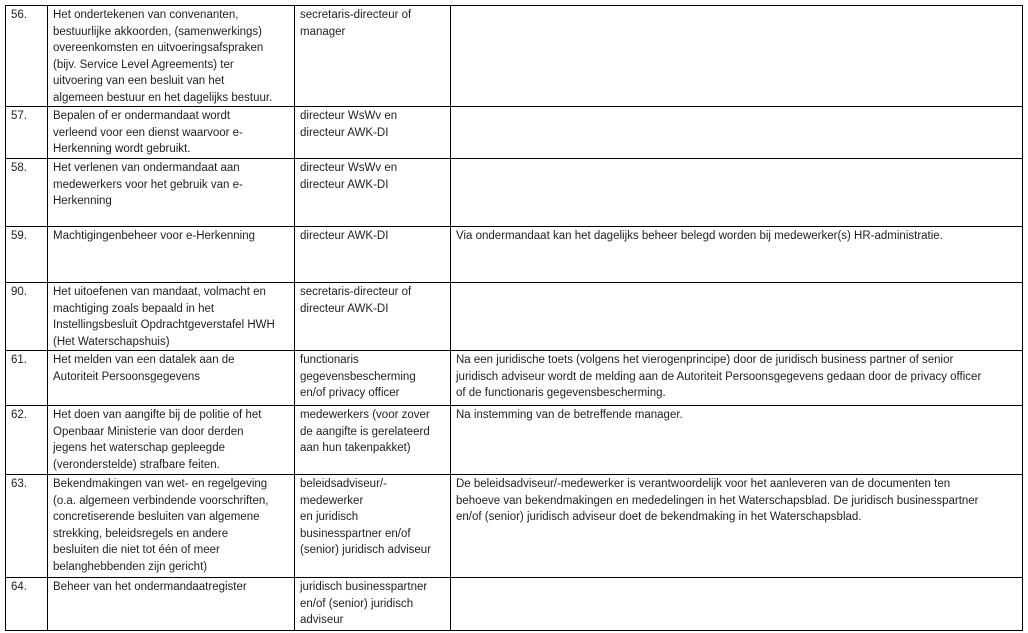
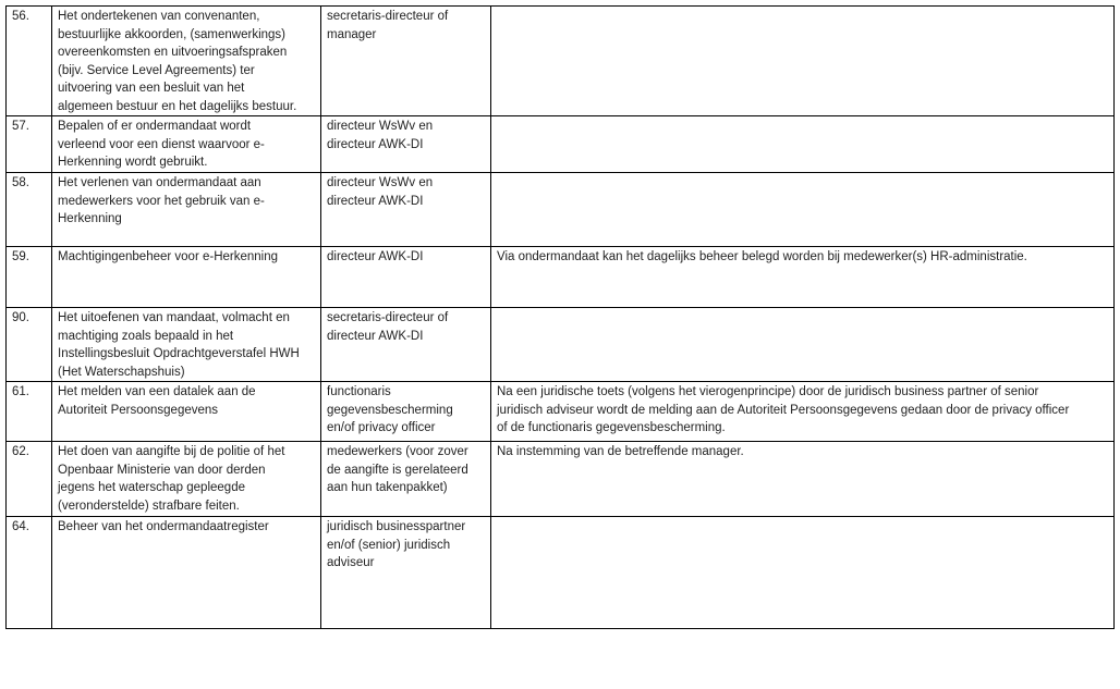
  56.	Het ondertekenen van convenanten, bestuurlijke akkoorden, (samenwerkings) overeenkomsten en uitvoeringsafspraken (bijv. Service Level Agreements) ter uitvoering van een besluit van het algemeen bestuur en het dagelijks bestuur.	secretaris-directeur of manager
  57.	Bepalen of er ondermandaat wordt verleend voor een dienst waarvoor e- Herkenning wordt gebruikt.	directeur WsWv en directeur AWK-DI
  58.	Het verlenen van ondermandaat aan medewerkers voor het gebruik van e- Herkenning	directeur WsWv en directeur AWK-DI
  59.	Machtigingenbeheer voor e-Herkenning	directeur AWK-DI	Via ondermandaat kan het dagelijks beheer belegd worden bij medewerker(s) HR-administratie.
  90.	Het uitoefenen van mandaat, volmacht en machtiging zoals bepaald in het Instellingsbesluit Opdrachtgeverstafel HWH (Het Waterschapshuis)	secretaris-directeur of directeur AWK-DI
  61.	Het melden van een datalek aan de Autoriteit Persoonsgegevens	functionaris gegevensbescherming en/of privacy officer	Na een juridische toets (volgens het vierogenprincipe) door de juridisch business partner of senior juridisch adviseur wordt de melding aan de Autoriteit Persoonsgegevens gedaan door de privacy officer of de functionaris gegevensbescherming.
  62.	Het doen van aangifte bij de politie of het Openbaar Ministerie van door derden jegens het waterschap gepleegde (veronderstelde) strafbare feiten.	medewerkers (voor zover de aangifte is gerelateerd aan hun takenpakket)	Na instemming van de betreffende manager.
- 63.	Bekendmakingen van wet- en regelgeving (o.a. algemeen verbindende voorschriften, concretiserende besluiten van algemene strekking, beleidsregels en andere besluiten die niet tot één of meer belanghebbenden zijn gericht)	beleidsadviseur/- medewerker en juridisch businesspartner en/of (senior) juridisch adviseur	De beleidsadviseur/-medewerker is verantwoordelijk voor het aanleveren van de documenten ten behoeve van bekendmakingen en mededelingen in het Waterschapsblad. De juridisch businesspartner en/of (senior) juridisch adviseur doet de bekendmaking in het Waterschapsblad.
  64.	Beheer van het ondermandaatregister	juridisch businesspartner en/of (senior) juridisch adviseur
